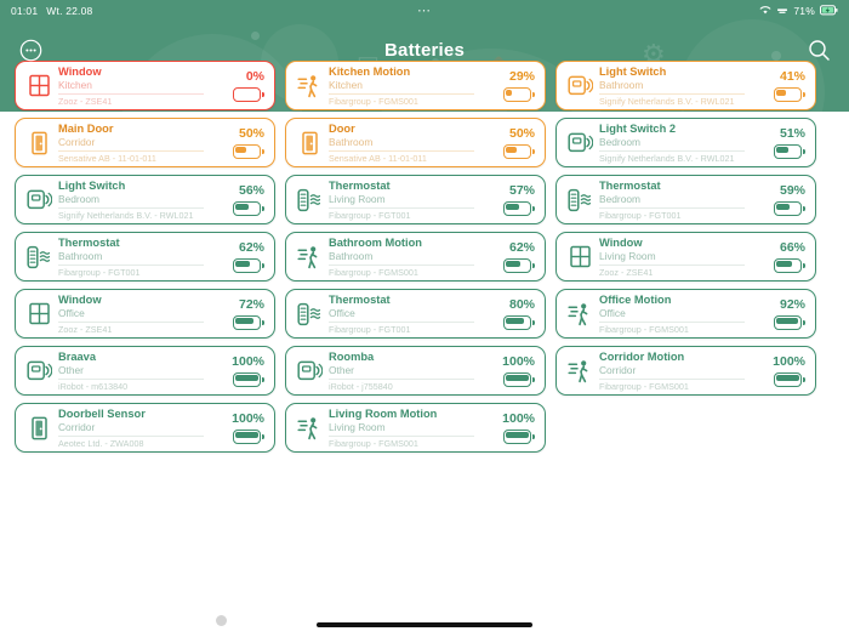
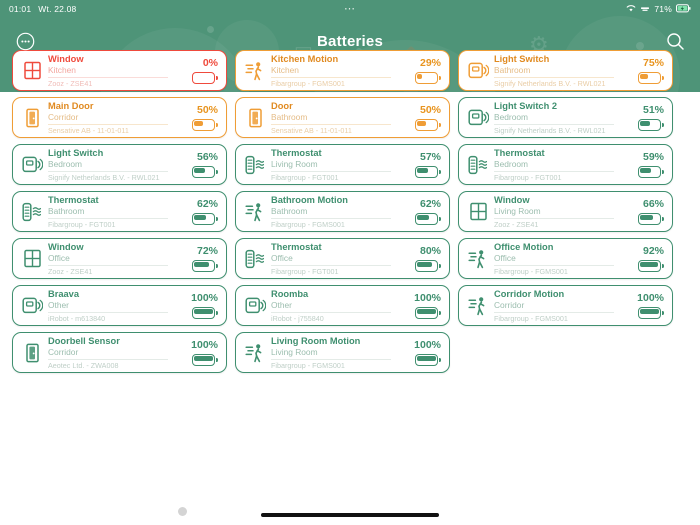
  ⚙
  01:01
  Wt. 22.08
  ⋯
  71%
  Batteries
  Window
  Kitchen
  Zooz - ZSE41
  0%
  Kitchen Motion
  Kitchen
  Fibargroup - FGMS001
  29%
  Light Switch
  Bathroom
  Signify Netherlands B.V. - RWL021
- 41%
+ 75%
  Main Door
  Corridor
  Sensative AB - 11-01-011
  50%
  Door
  Bathroom
  Sensative AB - 11-01-011
  50%
  Light Switch 2
  Bedroom
  Signify Netherlands B.V. - RWL021
  51%
  Light Switch
  Bedroom
  Signify Netherlands B.V. - RWL021
  56%
  Thermostat
  Living Room
  Fibargroup - FGT001
  57%
  Thermostat
  Bedroom
  Fibargroup - FGT001
  59%
  Thermostat
  Bathroom
  Fibargroup - FGT001
  62%
  Bathroom Motion
  Bathroom
  Fibargroup - FGMS001
  62%
  Window
  Living Room
  Zooz - ZSE41
  66%
  Window
  Office
  Zooz - ZSE41
  72%
  Thermostat
  Office
  Fibargroup - FGT001
  80%
  Office Motion
  Office
  Fibargroup - FGMS001
  92%
  Braava
  Other
  iRobot - m613840
  100%
  Roomba
  Other
  iRobot - j755840
  100%
  Corridor Motion
  Corridor
  Fibargroup - FGMS001
  100%
  Doorbell Sensor
  Corridor
  Aeotec Ltd. - ZWA008
  100%
  Living Room Motion
  Living Room
  Fibargroup - FGMS001
  100%
